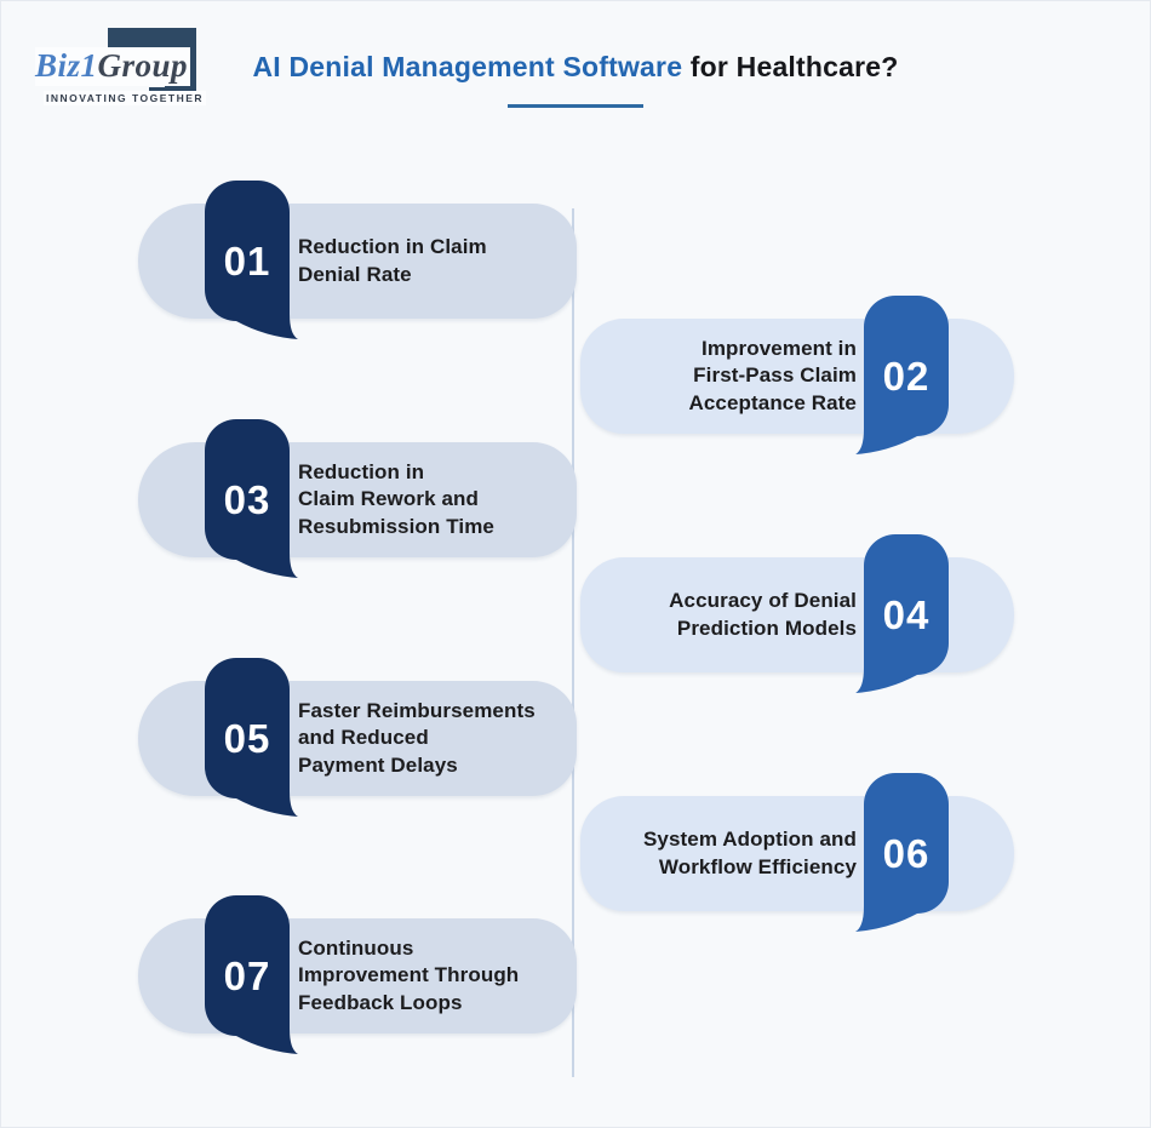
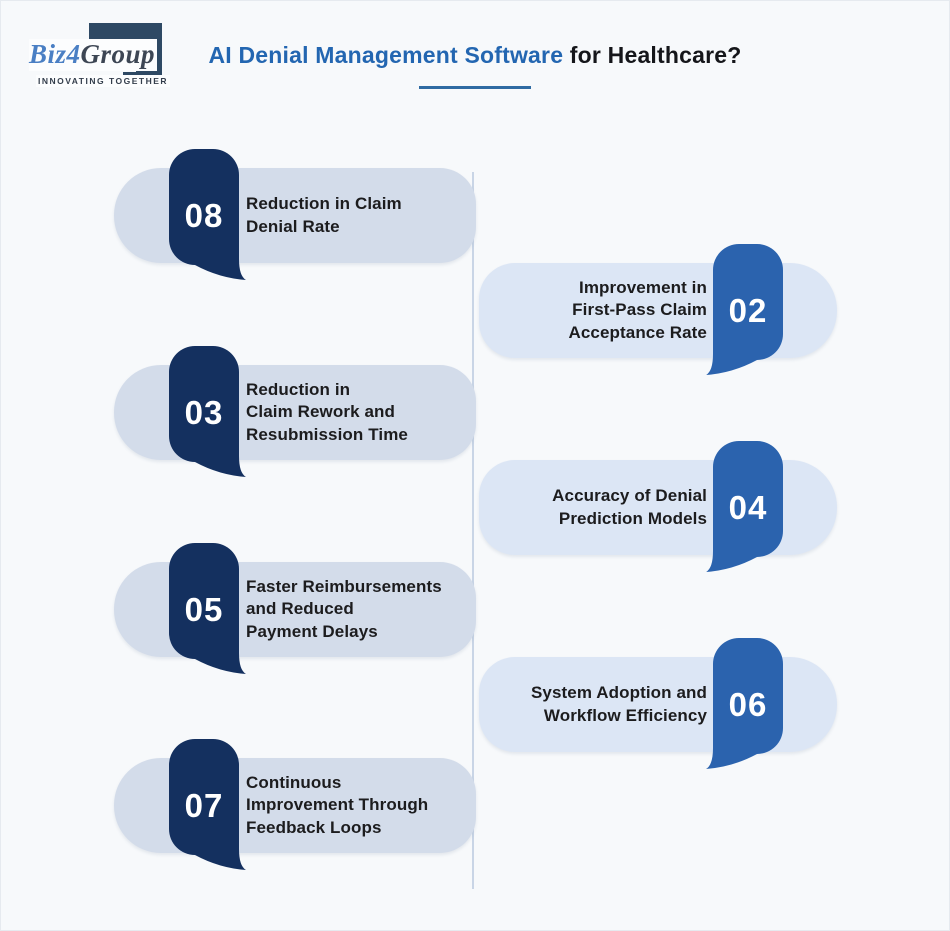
- Biz1Group
+ Biz4Group
  INNOVATING TOGETHER
  AI Denial Management Software for Healthcare?
- 01
+ 08
  Reduction in Claim
  Denial Rate
  02
  Improvement in
  First-Pass Claim
  Acceptance Rate
  03
  Reduction in
  Claim Rework and
  Resubmission Time
  04
  Accuracy of Denial
  Prediction Models
  05
  Faster Reimbursements
  and Reduced
  Payment Delays
  06
  System Adoption and
  Workflow Efficiency
  07
  Continuous
  Improvement Through
  Feedback Loops
